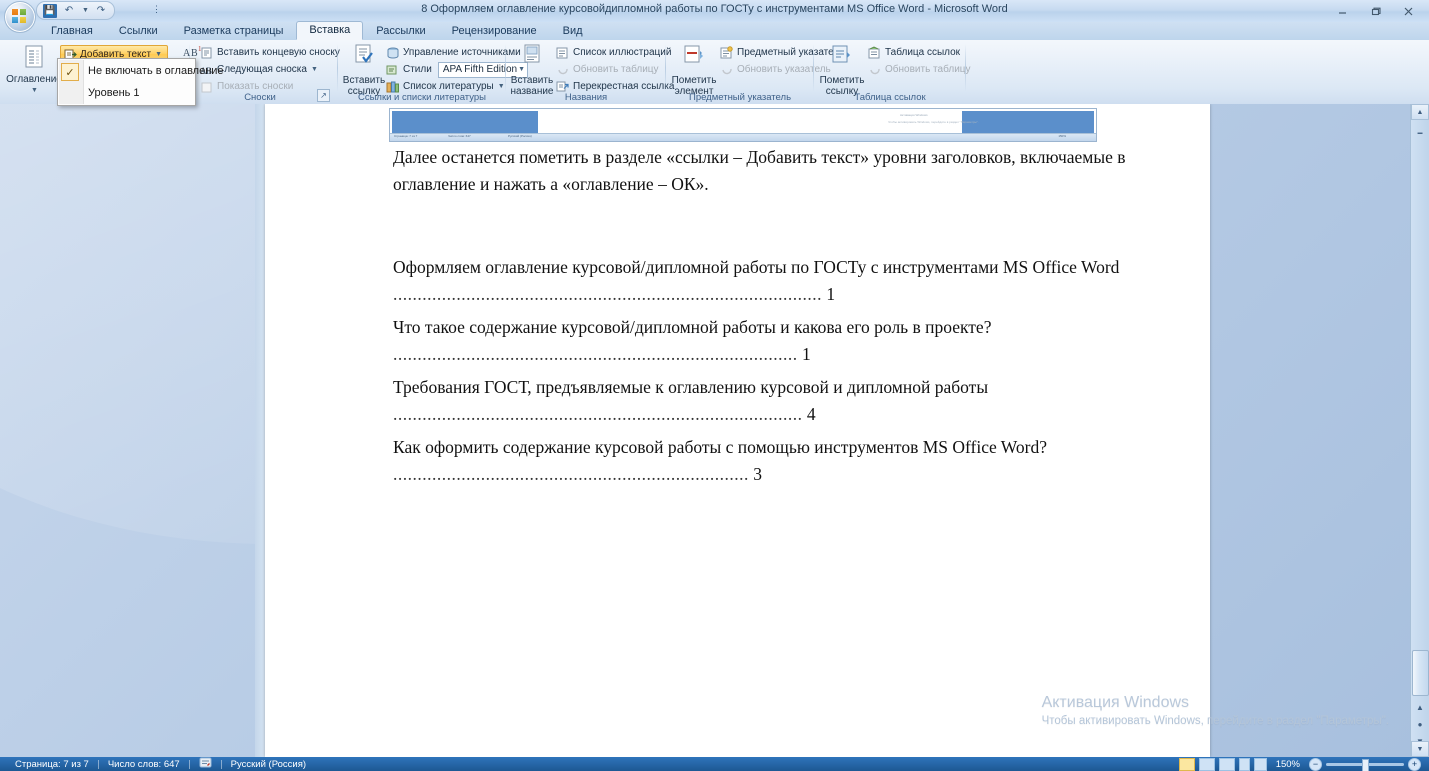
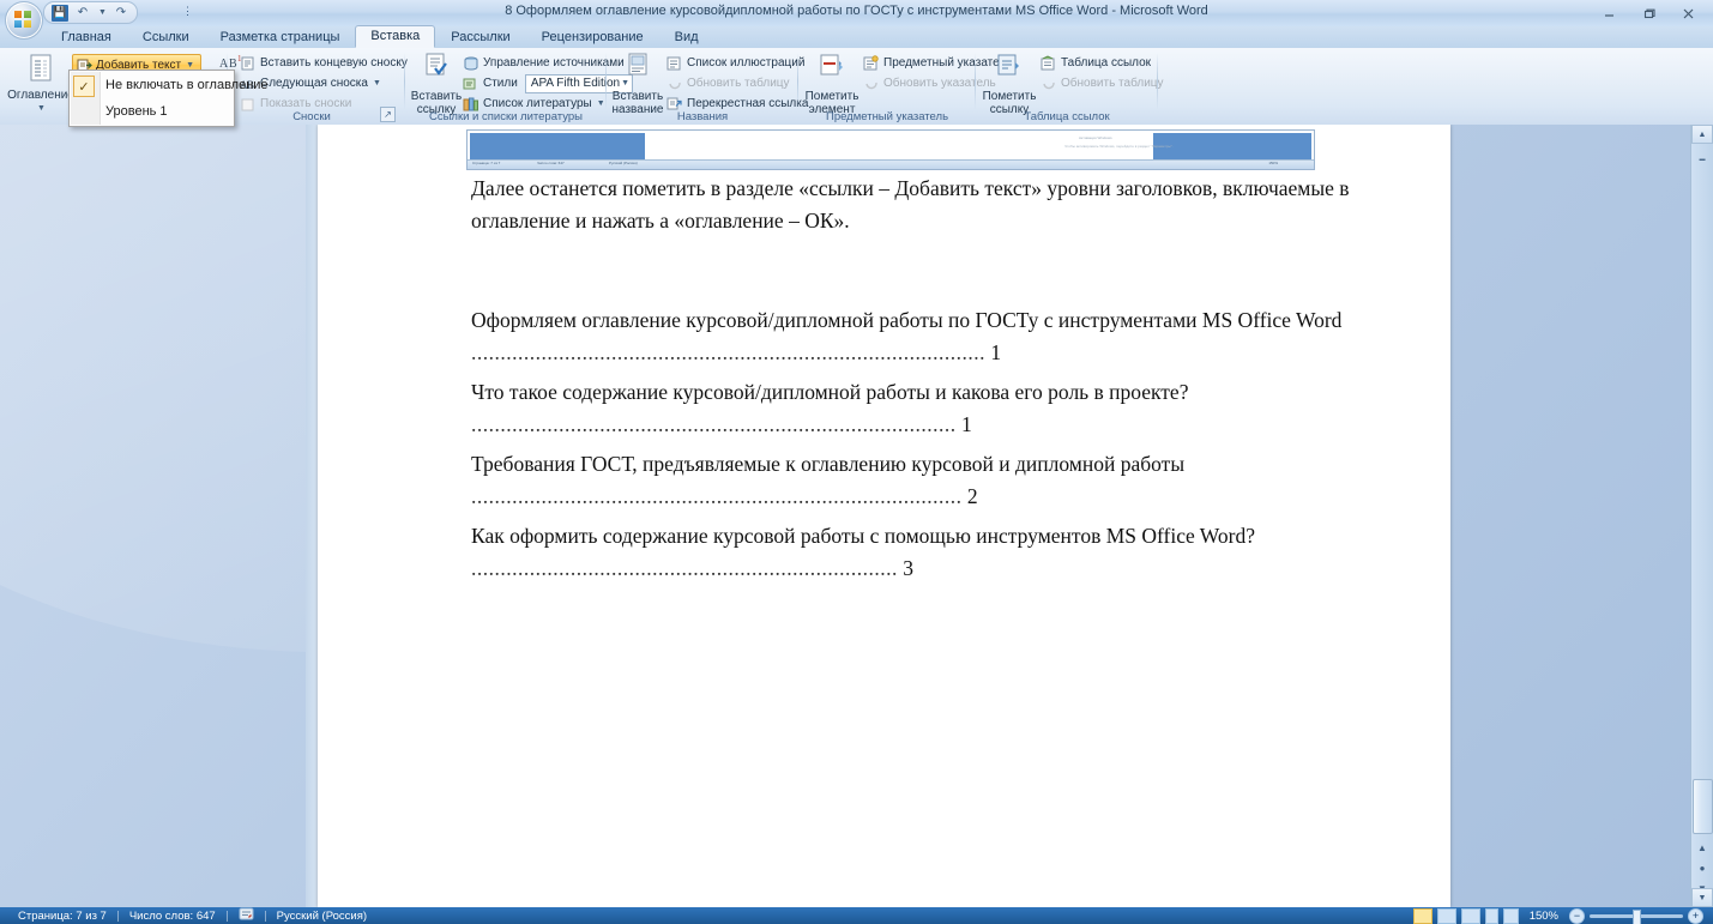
  8 Оформляем оглавление курсовойдипломной работы по ГОСТу с инструментами MS Office Word - Microsoft Word
  💾
  ↶
  ↷
  ⋮
  Главная
  Ссылки
  Разметка страницы
  Вставка
  Рассылки
  Рецензирование
  Вид
  Оглавлени
  Добавить текст
  A
  B
  1
  Вставить концевую сноск
  A
  B
  Следующая сноска
  Показать сноски
  Сноски
  ↗
  Вставить ссылку
  Управление источникми
  Стили
  APA Fifth Editon
  Список литературы
  Ссылки и списки литературы
  Вставить название
  Список иллюстраций
  Обновить таблицу
  Перекрестная ссылка
  Названия
  Пометить элемент
  Предметный указате
  Обновить указаель
  Предметный указатель
  Пометить ссылку
  Таблица ссылок
  Обновить таблицу
  Таблица ссылок
  ✓
  Не включать в оглавление
  Уровень 1
  Далее останется пометить в разделе «ссылки – Добавить текст» уровни заголовков, включаемые в оглавление и нажать а «оглавление – ОК».
  Оформляем оглавление курсовой/дипломной работы по ГОСТу с инструментами MS Office Word ........................................................................................ 1
  Что такое содержание курсовой/дипломной работы и какова его роль в проекте? ................................................................................... 1
- Требования ГОСТ, предъявляемые к оглавлению курсовой и дипломной работы .................................................................................... 4
+ Требования ГОСТ, предъявляемые к оглавлению курсовой и дипломной работы .................................................................................... 2
  Как оформить содержание курсовой работы с помощью инструментов MS Office Word? ......................................................................... 3
- Активация Windows
- Чтобы активировать Windows, перейдите в раздел "Параметры".
  ━
  ▲
  ●
  Страница: 7 из 7
  Число слов: 647
  Русский (Россия)
  150%
  −
  +
